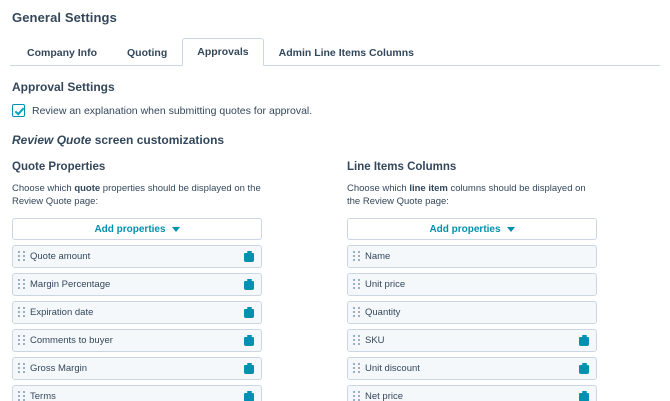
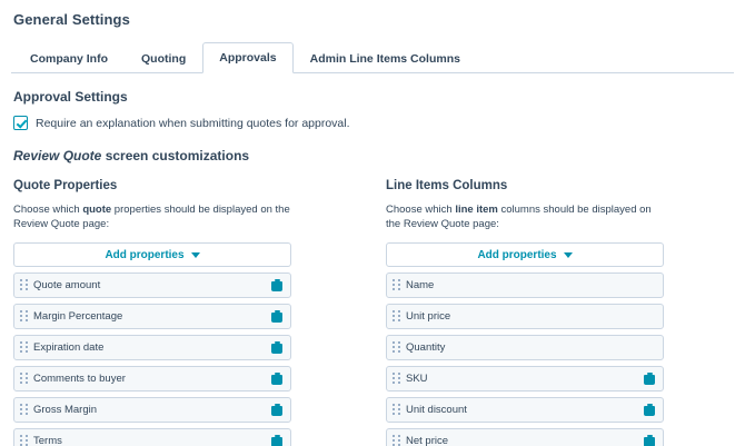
  General Settings
  Company Info
  Quoting
  Approvals
  Admin Line Items Columns
  Approval Settings
- Review an explanation when submitting quotes for approval.
+ Require an explanation when submitting quotes for approval.
  Review Quote screen customizations
  Quote Properties
  Choose which quote properties should be displayed on the Review Quote page:
  Add properties
  Quote amount
  Margin Percentage
  Expiration date
  Comments to buyer
  Gross Margin
  Terms
  Line Items Columns
  Choose which line item columns should be displayed on the Review Quote page:
  Add properties
  Name
  Unit price
  Quantity
  SKU
  Unit discount
  Net price
